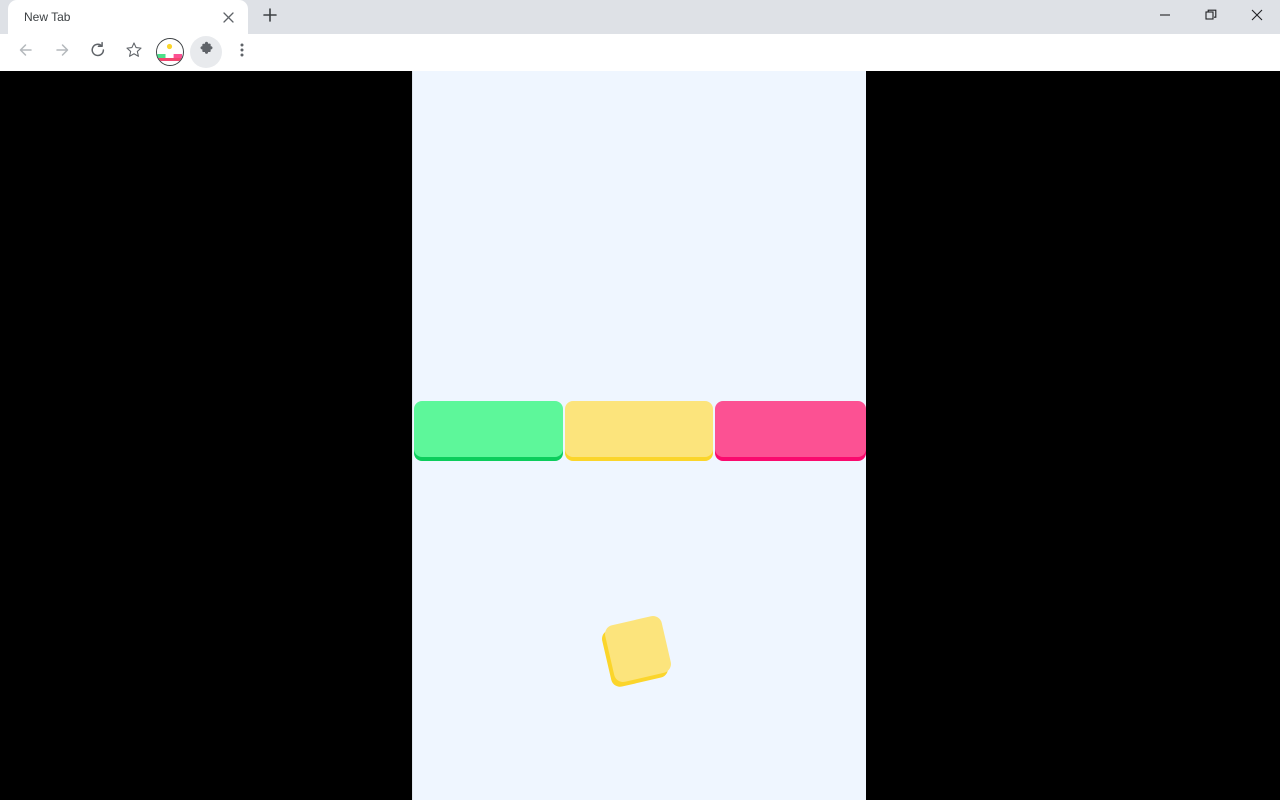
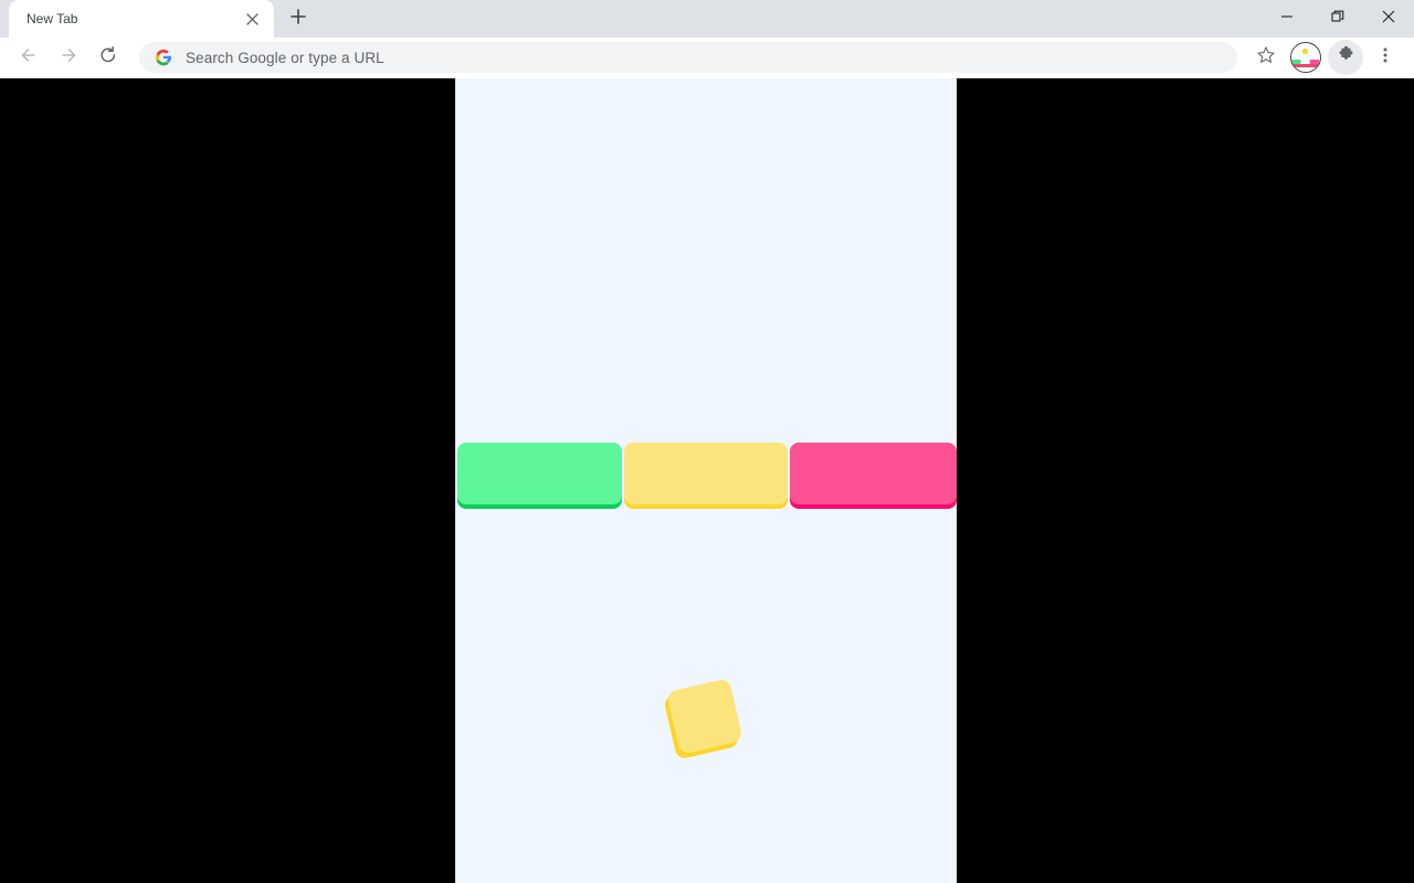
  New Tab
+ Search Google or type a URL
